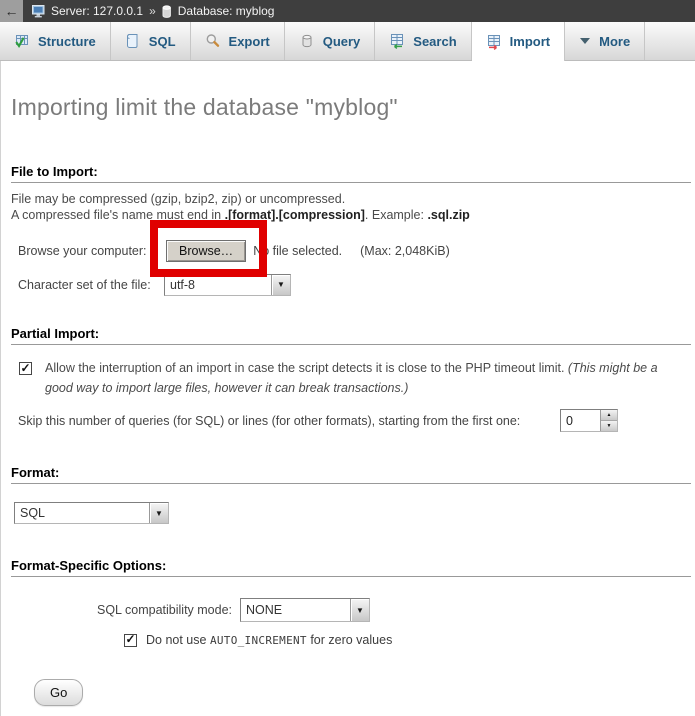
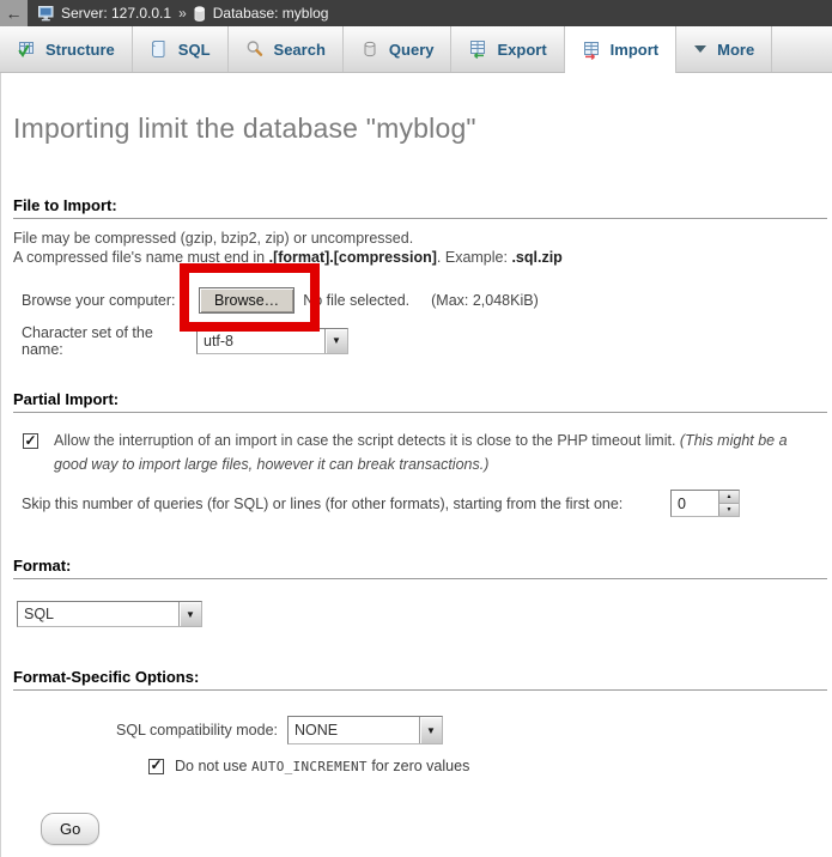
  ←
  Server: 127.0.0.1
  »
  Database: myblog
  Structure
  SQL
- Export
+ Search
  Query
- Search
+ Export
  Import
  More
  Importing limit the database "myblog"
  File to Import:
  File may be compressed (gzip, bzip2, zip) or uncompressed.
  A compressed file's name must end in .[format].[compression]. Example: .sql.zip
  Browse your computer:
  Browse…
  No file selected.
  (Max: 2,048KiB)
- Character set of the file:
+ Character set of the name:
  utf-8
  ▼
  Partial Import:
  ✓
  Allow the interruption of an import in case the script detects it is close to the PHP timeout limit. (This might be a good way to import large files, however it can break transactions.)
  Skip this number of queries (for SQL) or lines (for other formats), starting from the first one:
  0
  Format:
  SQL
  ▼
  Format-Specific Options:
  SQL compatibility mode:
  NONE
  ▼
  ✓
  Do not use AUTO_INCREMENT for zero values
  Go
